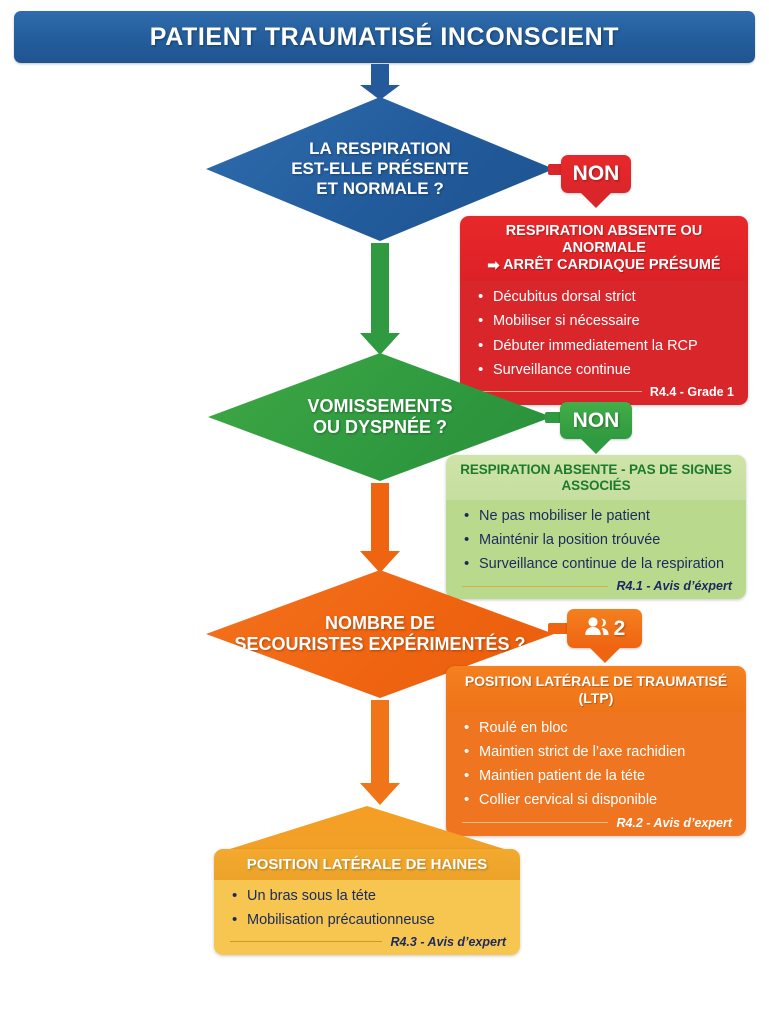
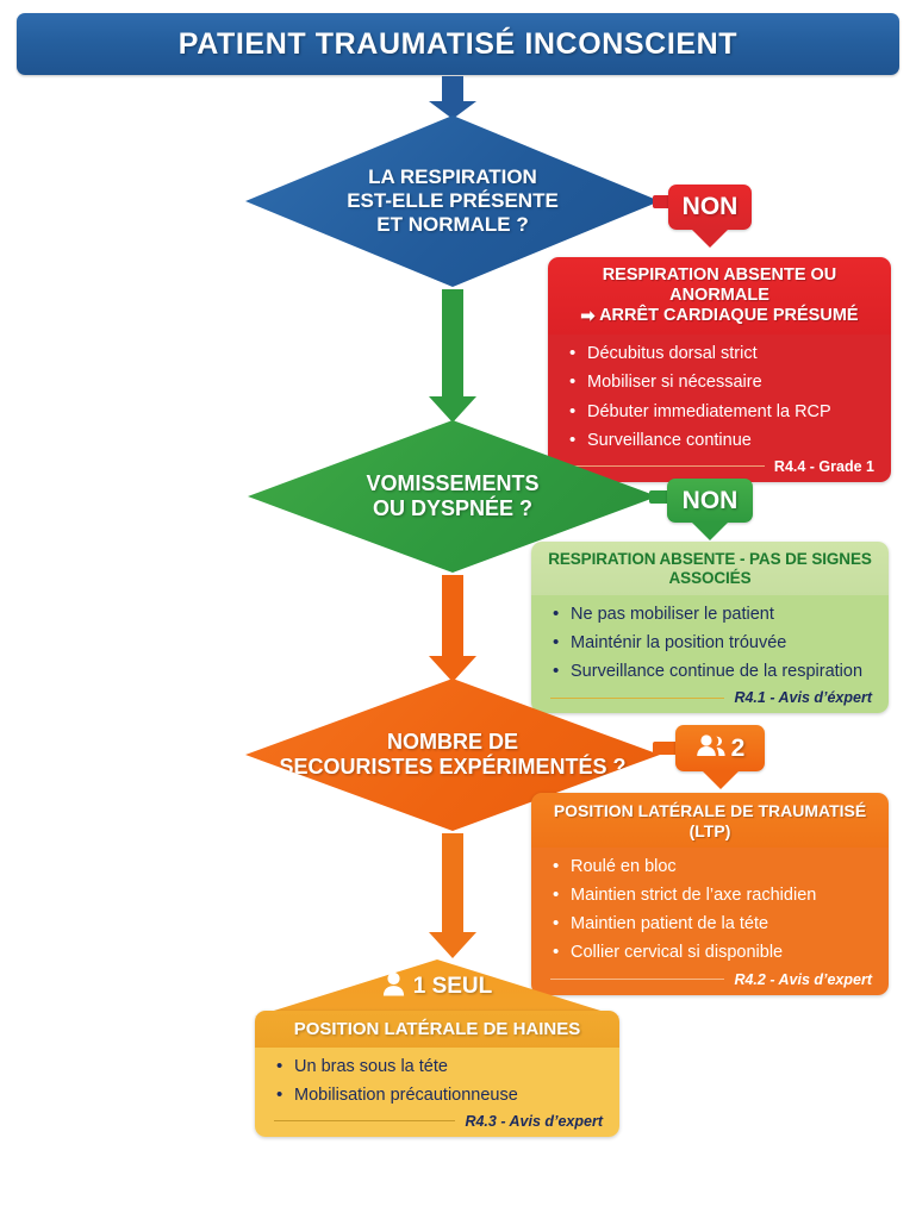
  PATIENT TRAUMATISÉ INCONSCIENT
  LA RESPIRATION
  EST-ELLE PRÉSENTE
  ET NORMALE ?
  NON
  RESPIRATION ABSENTE OU ANORMALE
  ➡ ARRÊT CARDIAQUE PRÉSUMÉ
  Décubitus dorsal strict
  Mobiliser si nécessaire
  Débuter immediatement la RCP
  Surveillance continue
  R4.4 - Grade 1
  VOMISSEMENTS
  OU DYSPNÉE ?
  NON
  RESPIRATION ABSENTE - PAS DE SIGNES ASSOCIÉS
  Ne pas mobiliser le patient
  Mainténir la position tróuvée
  Surveillance continue de la respiration
  R4.1 - Avis d’éxpert
  NOMBRE DE
  SECOURISTES EXPÉRIMENTÉS ?
  2
  POSITION LATÉRALE DE TRAUMATISÉ (LTP)
  Roulé en bloc
  Maintien strict de l’axe rachidien
  Maintien patient de la téte
  Collier cervical si disponible
  R4.2 - Avis d’expert
+ 1 SEUL
  POSITION LATÉRALE DE HAINES
  Un bras sous la téte
  Mobilisation précautionneuse
  R4.3 - Avis d’expert
